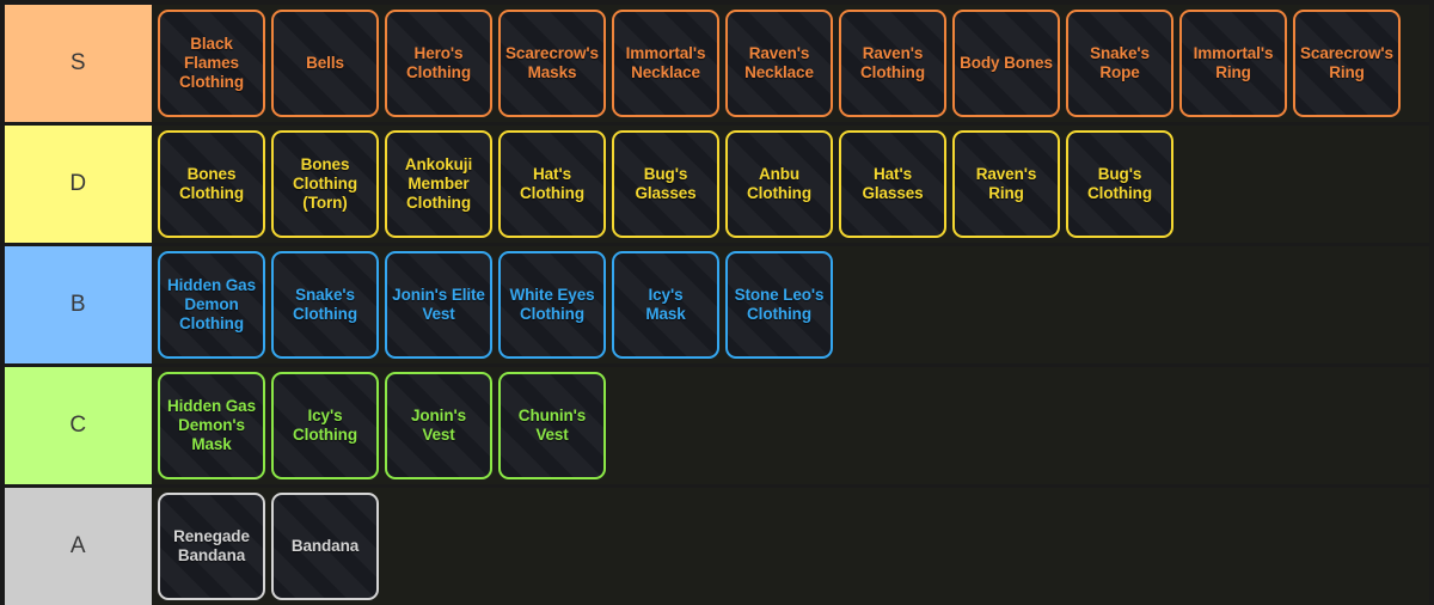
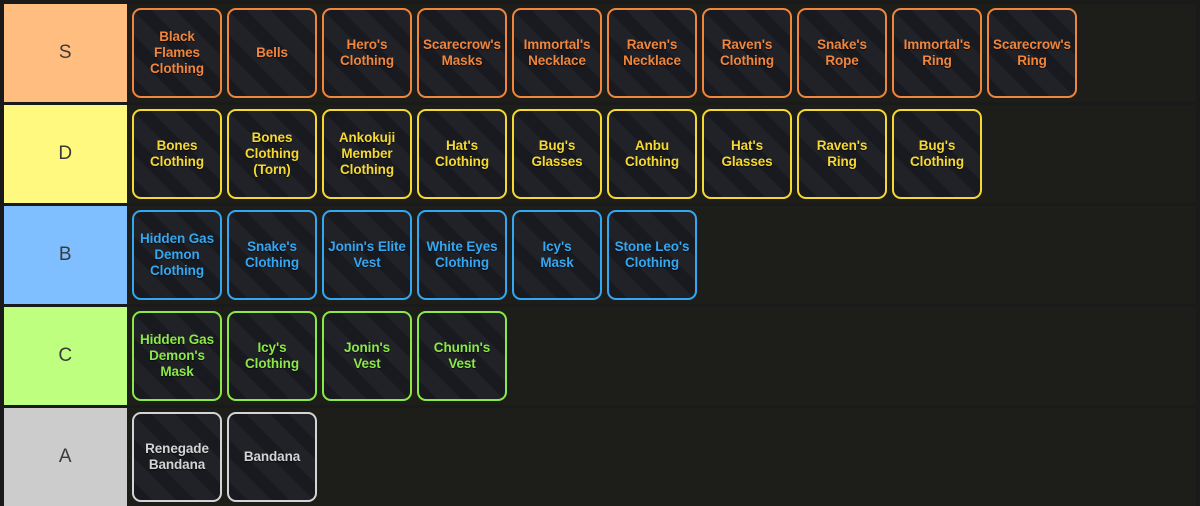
  S
  Black Flames
  Clothing
  Bells
  Hero's
  Clothing
  Scarecrow's
  Masks
  Immortal's
  Necklace
  Raven's
  Necklace
  Raven's
  Clothing
- Body Bones
  Snake's
  Rope
  Immortal's
  Ring
  Scarecrow's
  Ring
  D
  Bones
  Clothing
  Bones
  Clothing
  (Torn)
  Ankokuji
  Member
  Clothing
  Hat's
  Clothing
  Bug's
  Glasses
  Anbu
  Clothing
  Hat's
  Glasses
  Raven's
  Ring
  Bug's
  Clothing
  B
  Hidden Gas
  Demon
  Clothing
  Snake's
  Clothing
  Jonin's Elite
  Vest
  White Eyes
  Clothing
  Icy's
  Mask
  Stone Leo's
  Clothing
  C
  Hidden Gas
  Demon's
  Mask
  Icy's
  Clothing
  Jonin's
  Vest
  Chunin's
  Vest
  A
  Renegade
  Bandana
  Bandana
